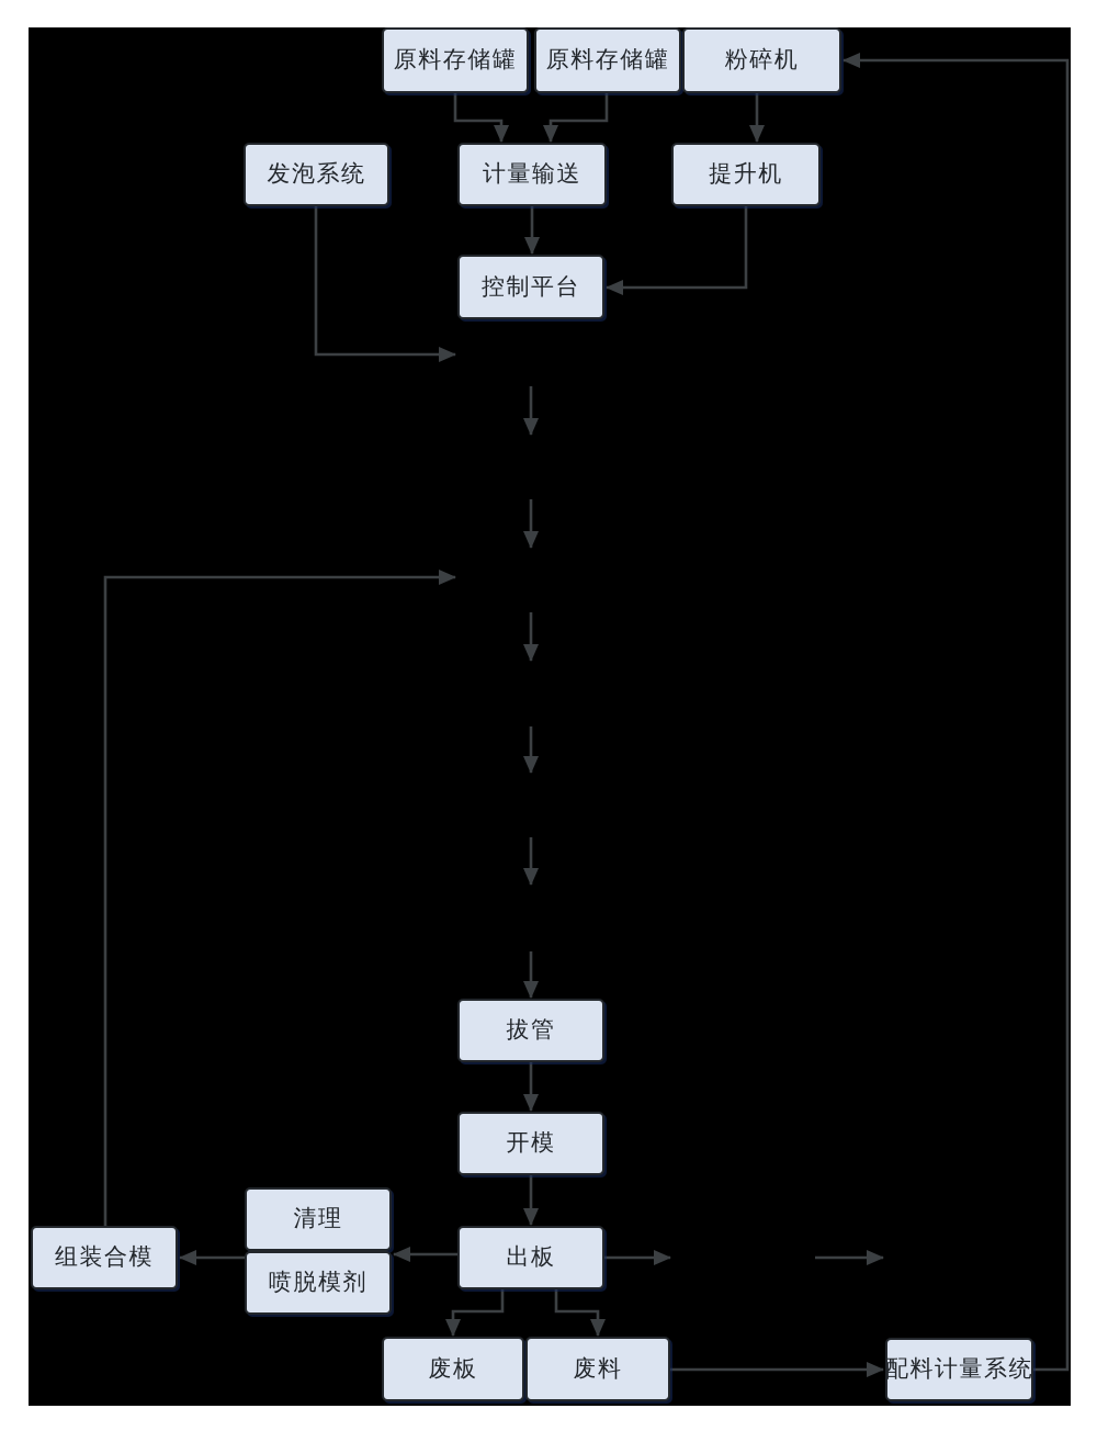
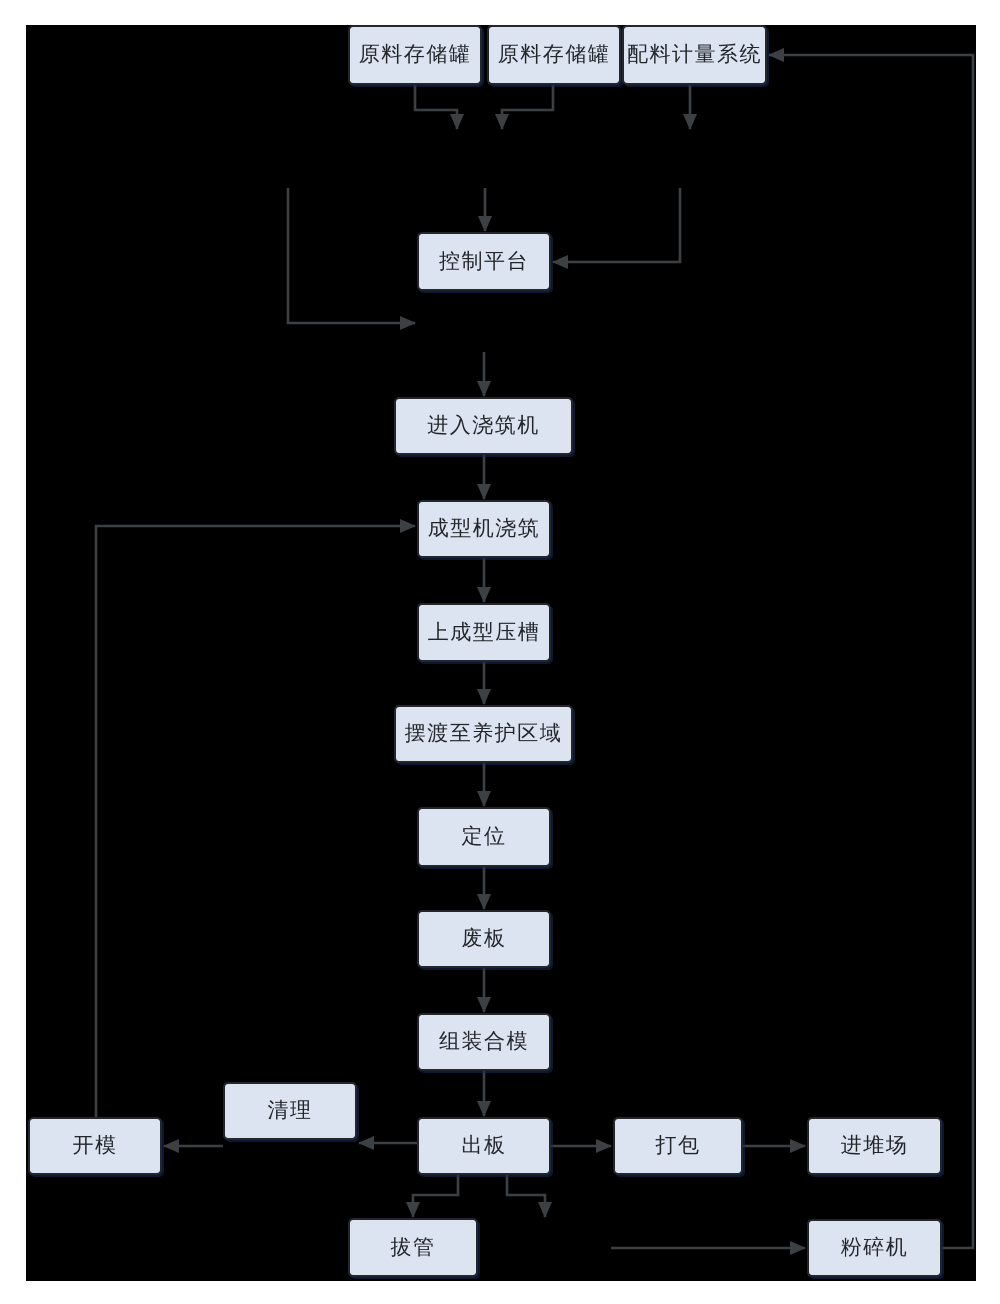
  原料存储罐
  原料存储罐
- 粉碎机
+ 配料计量系统
- 发泡系统
- 计量输送
- 提升机
  控制平台
+ 进入浇筑机
+ 成型机浇筑
+ 上成型压槽
+ 摆渡至养护区域
+ 定位
- 拔管
+ 废板
- 开模
+ 组装合模
  清理
- 喷脱模剂
- 组装合模
+ 开模
  出板
+ 打包
+ 进堆场
- 废板
+ 拔管
- 废料
- 配料计量系统
+ 粉碎机
